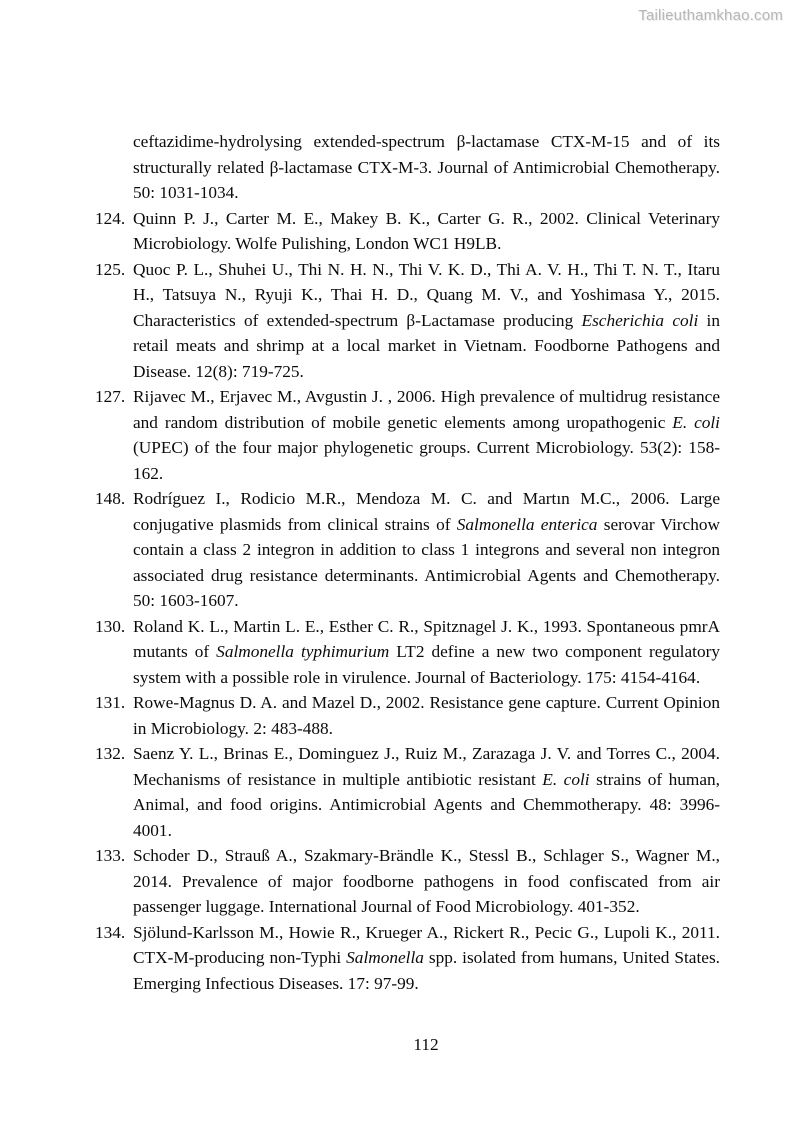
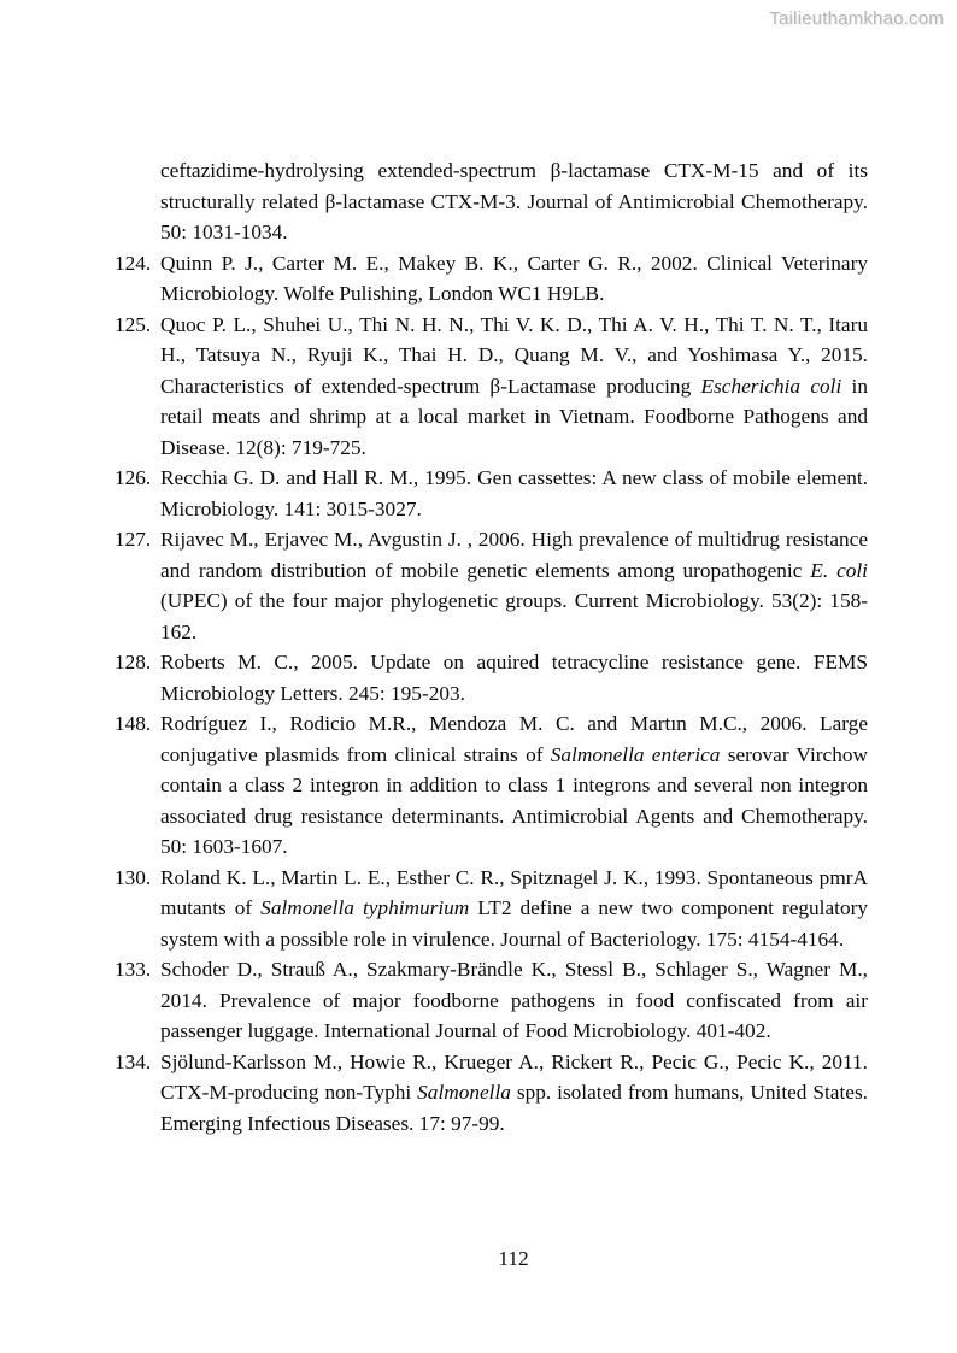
  Tailieuthamkhao.com
  ceftazidime-hydrolysing extended-spectrum β-lactamase CTX-M-15 and of its structurally related β-lactamase CTX-M-3. Journal of Antimicrobial Chemotherapy. 50: 1031-1034.
  124.
  Quinn P. J., Carter M. E., Makey B. K., Carter G. R., 2002. Clinical Veterinary Microbiology. Wolfe Pulishing, London WC1 H9LB.
  125.
  Quoc P. L., Shuhei U., Thi N. H. N., Thi V. K. D., Thi A. V. H., Thi T. N. T., Itaru H., Tatsuya N., Ryuji K., Thai H. D., Quang M. V., and Yoshimasa Y., 2015. Characteristics of extended-spectrum β-Lactamase producing Escherichia coli in retail meats and shrimp at a local market in Vietnam. Foodborne Pathogens and Disease. 12(8): 719-725.
+ 126.
+ Recchia G. D. and Hall R. M., 1995. Gen cassettes: A new class of mobile element. Microbiology. 141: 3015-3027.
  127.
  Rijavec M., Erjavec M., Avgustin J. , 2006. High prevalence of multidrug resistance and random distribution of mobile genetic elements among uropathogenic E. coli (UPEC) of the four major phylogenetic groups. Current Microbiology. 53(2): 158-162.
+ 128.
+ Roberts M. C., 2005. Update on aquired tetracycline resistance gene. FEMS Microbiology Letters. 245: 195-203.
  148.
  Rodríguez I., Rodicio M.R., Mendoza M. C. and Martın M.C., 2006. Large conjugative plasmids from clinical strains of Salmonella enterica serovar Virchow contain a class 2 integron in addition to class 1 integrons and several non integron associated drug resistance determinants. Antimicrobial Agents and Chemotherapy. 50: 1603-1607.
  130.
  Roland K. L., Martin L. E., Esther C. R., Spitznagel J. K., 1993. Spontaneous pmrA mutants of Salmonella typhimurium LT2 define a new two component regulatory system with a possible role in virulence. Journal of Bacteriology. 175: 4154-4164.
- 131.
- Rowe-Magnus D. A. and Mazel D., 2002. Resistance gene capture. Current Opinion in Microbiology. 2: 483-488.
- 132.
- Saenz Y. L., Brinas E., Dominguez J., Ruiz M., Zarazaga J. V. and Torres C., 2004. Mechanisms of resistance in multiple antibiotic resistant E. coli strains of human, Animal, and food origins. Antimicrobial Agents and Chemmotherapy. 48: 3996-4001.
  133.
- Schoder D., Strauß A., Szakmary-Brändle K., Stessl B., Schlager S., Wagner M., 2014. Prevalence of major foodborne pathogens in food confiscated from air passenger luggage. International Journal of Food Microbiology. 401-352.
+ Schoder D., Strauß A., Szakmary-Brändle K., Stessl B., Schlager S., Wagner M., 2014. Prevalence of major foodborne pathogens in food confiscated from air passenger luggage. International Journal of Food Microbiology. 401-402.
  134.
- Sjölund-Karlsson M., Howie R., Krueger A., Rickert R., Pecic G., Lupoli K., 2011. CTX-M-producing non-Typhi Salmonella spp. isolated from humans, United States. Emerging Infectious Diseases. 17: 97-99.
+ Sjölund-Karlsson M., Howie R., Krueger A., Rickert R., Pecic G., Pecic K., 2011. CTX-M-producing non-Typhi Salmonella spp. isolated from humans, United States. Emerging Infectious Diseases. 17: 97-99.
  112
